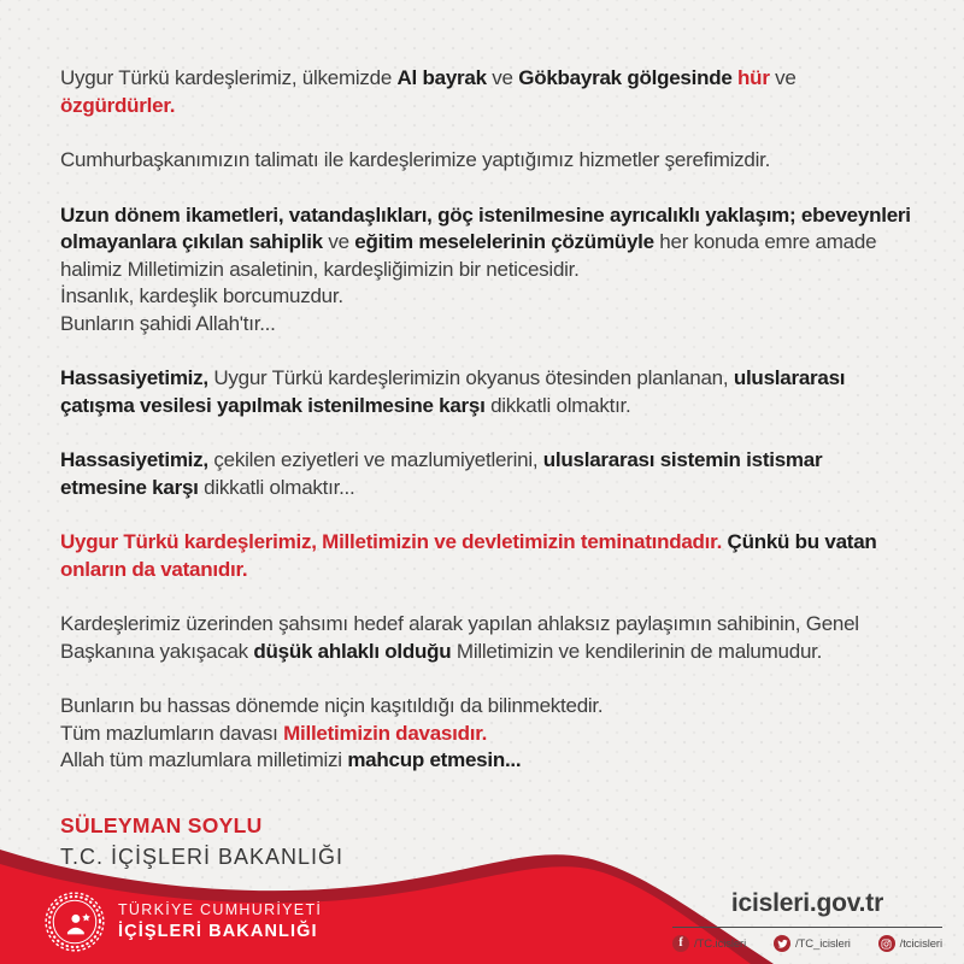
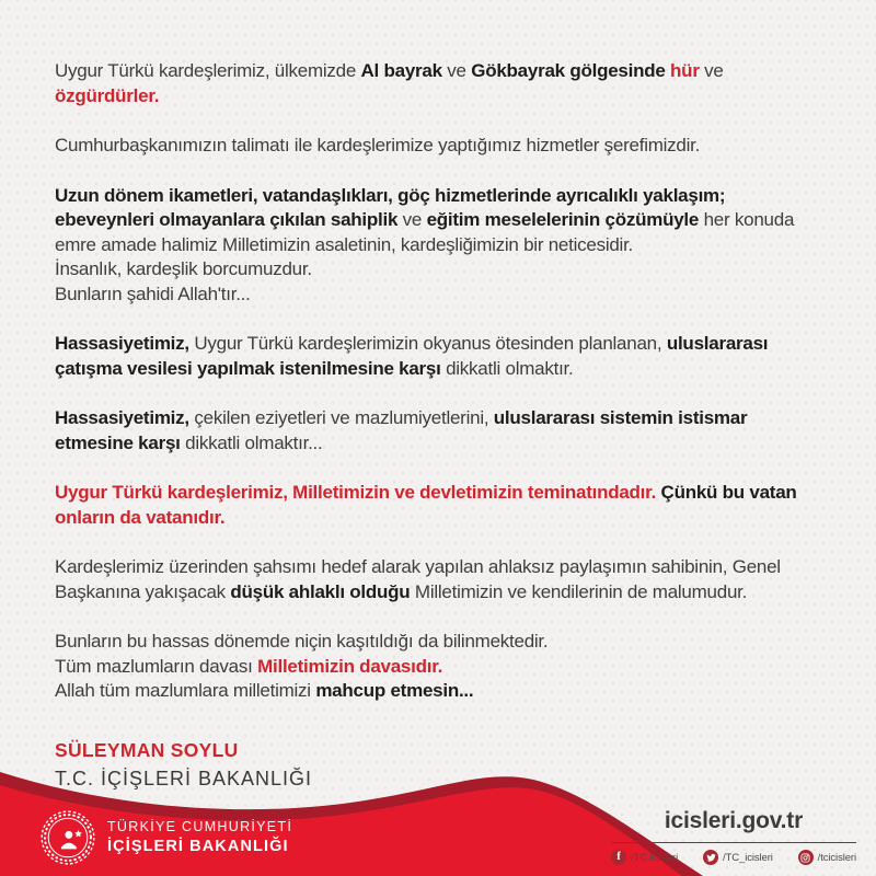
  Uygur Türkü kardeşlerimiz, ülkemizde Al bayrak ve Gökbayrak gölgesinde hür ve özgürdürler.
  Cumhurbaşkanımızın talimatı ile kardeşlerimize yaptığımız hizmetler şerefimizdir.
- Uzun dönem ikametleri, vatandaşlıkları, göç istenilmesine ayrıcalıklı yaklaşım; ebeveynleri olmayanlara çıkılan sahiplik ve eğitim meselelerinin çözümüyle her konuda emre amade halimiz Milletimizin asaletinin, kardeşliğimizin bir neticesidir.
+ Uzun dönem ikametleri, vatandaşlıkları, göç hizmetlerinde ayrıcalıklı yaklaşım; ebeveynleri olmayanlara çıkılan sahiplik ve eğitim meselelerinin çözümüyle her konuda emre amade halimiz Milletimizin asaletinin, kardeşliğimizin bir neticesidir.
  İnsanlık, kardeşlik borcumuzdur.
  Bunların şahidi Allah'tır...
  Hassasiyetimiz, Uygur Türkü kardeşlerimizin okyanus ötesinden planlanan, uluslararası çatışma vesilesi yapılmak istenilmesine karşı dikkatli olmaktır.
  Hassasiyetimiz, çekilen eziyetleri ve mazlumiyetlerini, uluslararası sistemin istismar etmesine karşı dikkatli olmaktır...
  Uygur Türkü kardeşlerimiz, Milletimizin ve devletimizin teminatındadır. Çünkü bu vatan onların da vatanıdır.
  Kardeşlerimiz üzerinden şahsımı hedef alarak yapılan ahlaksız paylaşımın sahibinin, Genel Başkanına yakışacak düşük ahlaklı olduğu Milletimizin ve kendilerinin de malumudur.
  Bunların bu hassas dönemde niçin kaşıtıldığı da bilinmektedir.
  Tüm mazlumların davası Milletimizin davasıdır.
  Allah tüm mazlumlara milletimizi mahcup etmesin...
  SÜLEYMAN SOYLU
  T.C. İÇİŞLERİ BAKANLIĞI
  TÜRKİYE CUMHURİYETİ
  İÇİŞLERİ BAKANLIĞI
  icisleri.gov.tr
  f
  /TC.icisleri
  /TC_icisleri
  /tcicisleri
